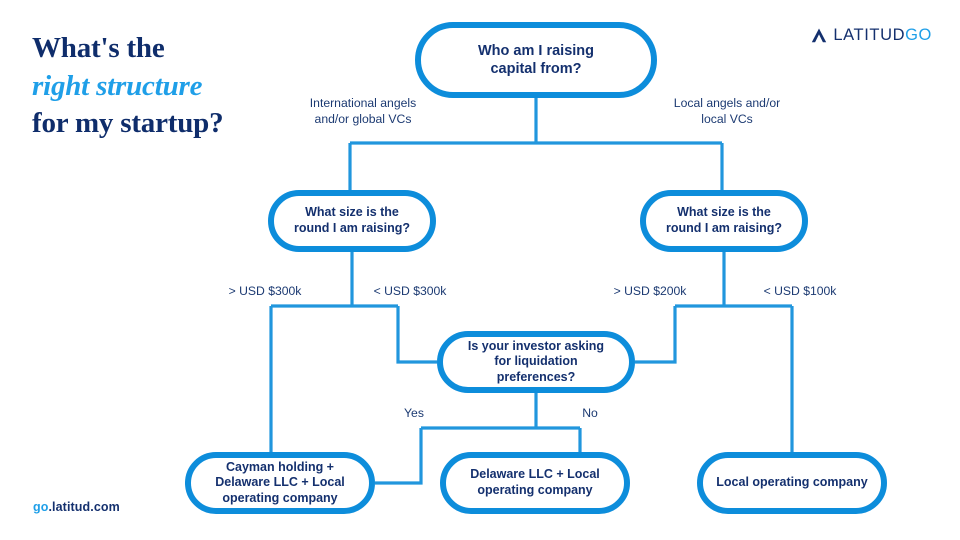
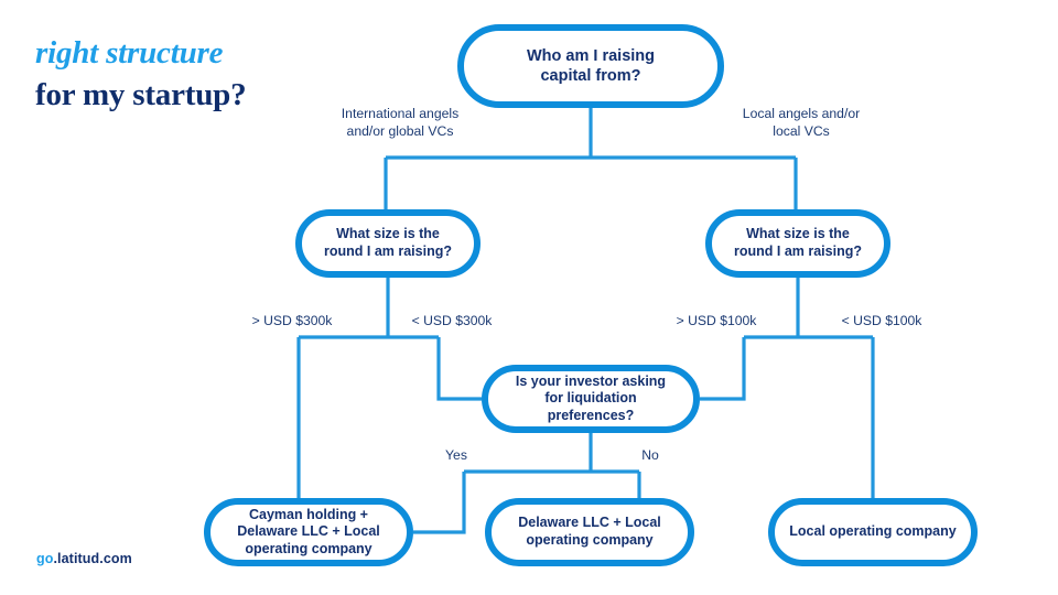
- What's the
  right structure
  for my startup?
- LATITUDGO
  Who am I raising
  capital from?
  What size is the
  round I am raising?
  What size is the
  round I am raising?
  Is your investor asking
  for liquidation
  preferences?
  Cayman holding +
  Delaware LLC + Local
  operating company
  Delaware LLC + Local
  operating company
  Local operating company
  International angels
  and/or global VCs
  Local angels and/or
  local VCs
  > USD $300k
  < USD $300k
- > USD $200k
+ > USD $100k
  < USD $100k
  Yes
  No
  go.latitud.com
